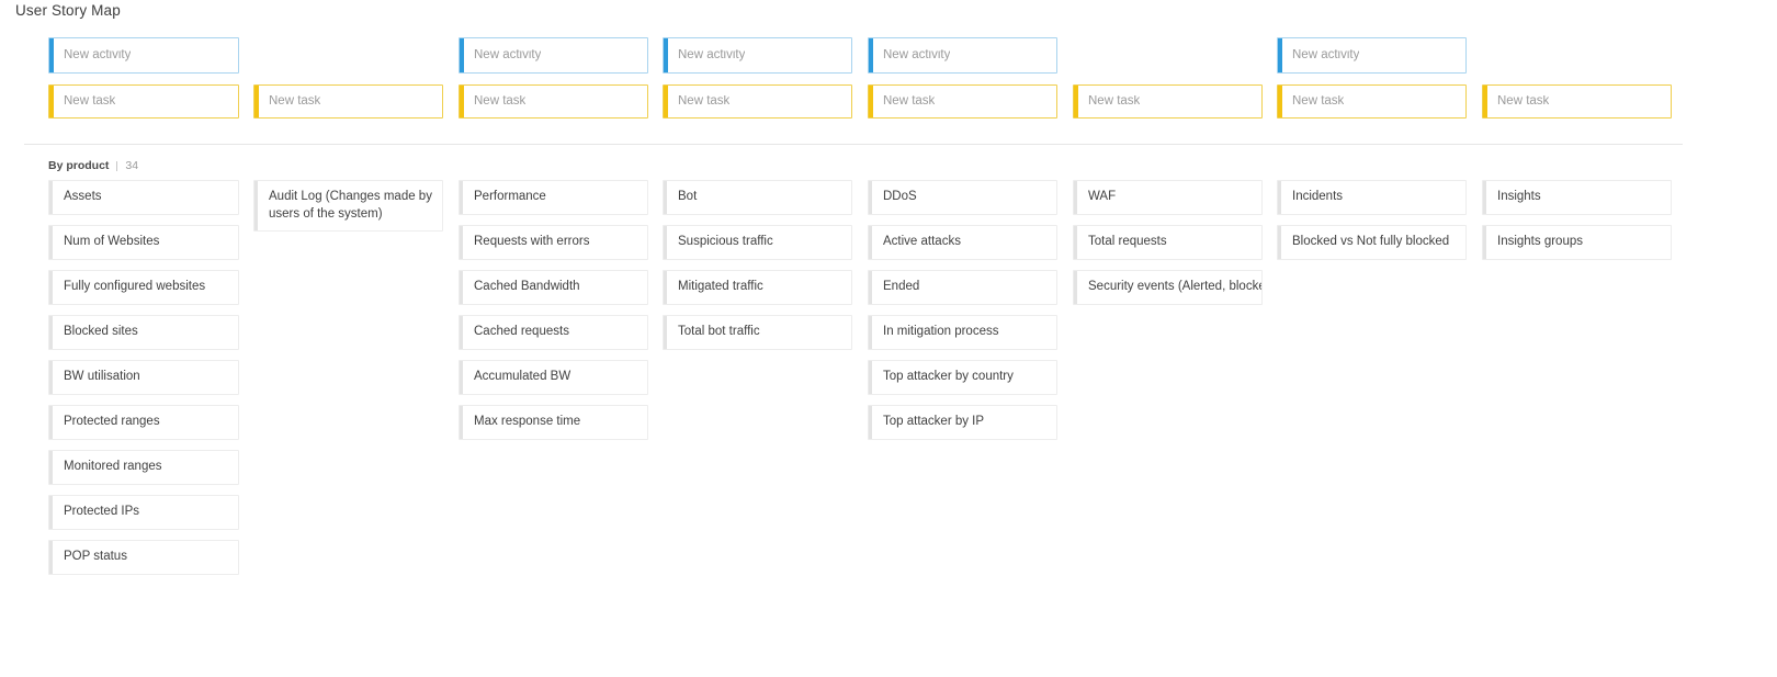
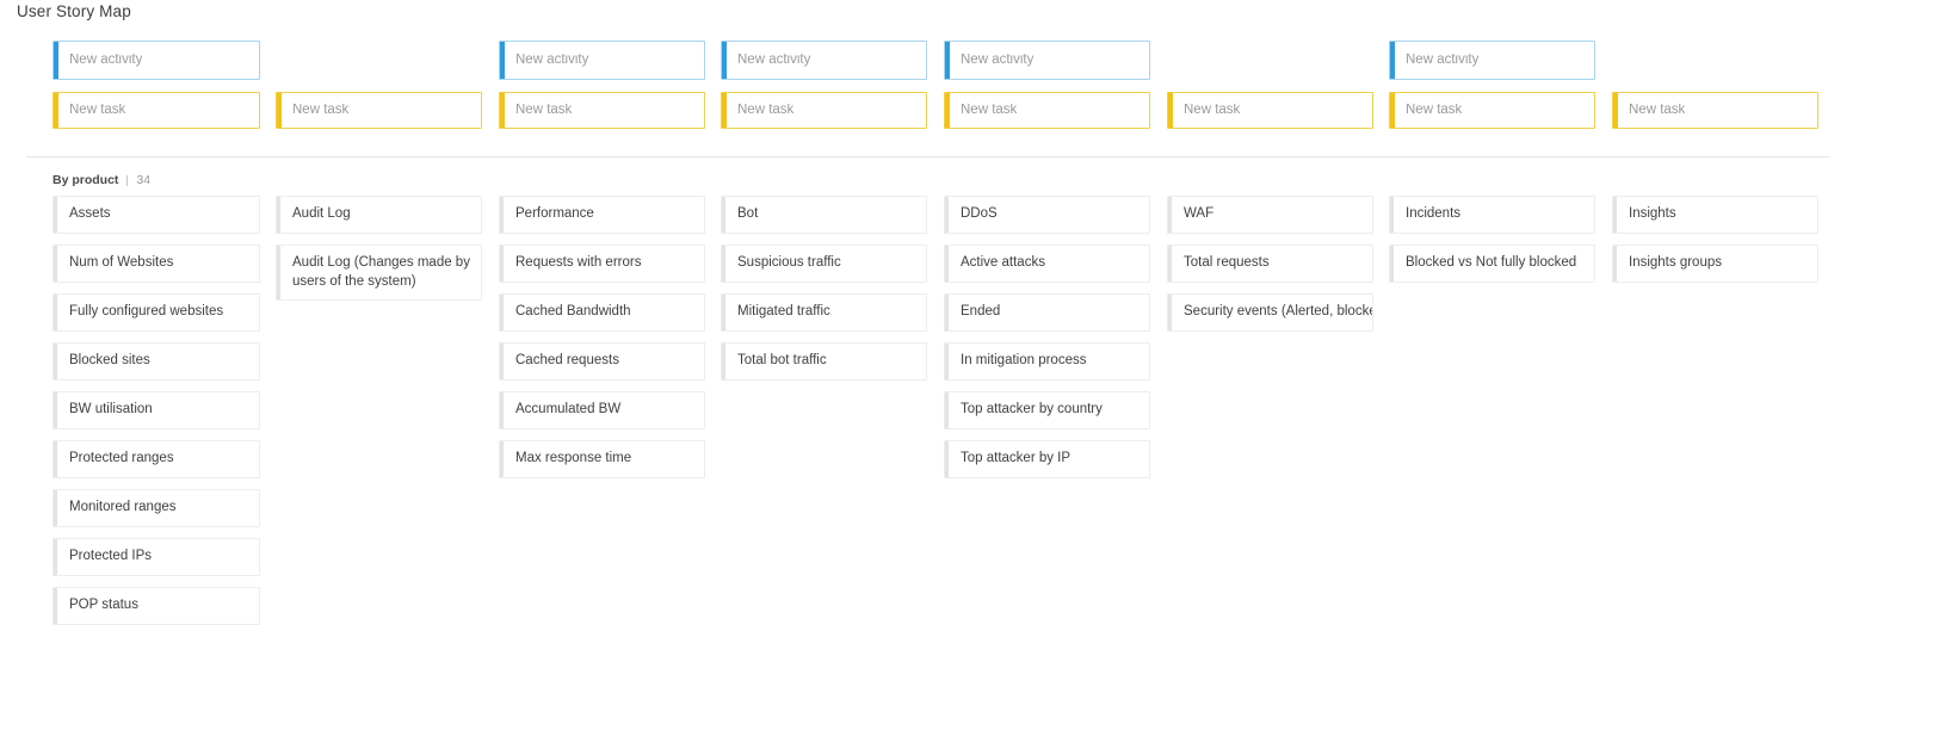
  User Story Map
  New activity
  New activity
  New activity
  New activity
  New activity
  New task
  New task
  New task
  New task
  New task
  New task
  New task
  New task
  By product
  34
  Assets
  Num of Websites
  Fully configured websites
  Blocked sites
  BW utilisation
  Protected ranges
  Monitored ranges
  Protected IPs
  POP status
+ Audit Log
  Audit Log (Changes made by users of the system)
  Performance
  Requests with errors
  Cached Bandwidth
  Cached requests
  Accumulated BW
  Max response time
  Bot
  Suspicious traffic
  Mitigated traffic
  Total bot traffic
  DDoS
  Active attacks
  Ended
  In mitigation process
  Top attacker by country
  Top attacker by IP
  WAF
  Total requests
  Security events (Alerted, block
  Incidents
  Blocked vs Not fully blocked
  Insights
  Insights groups
